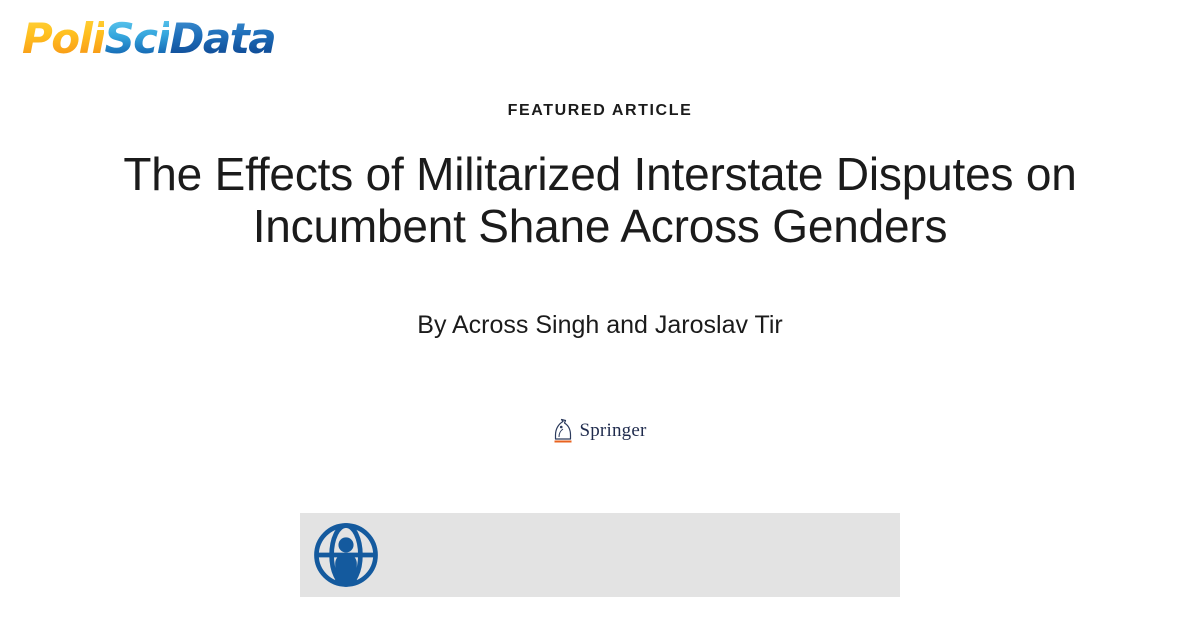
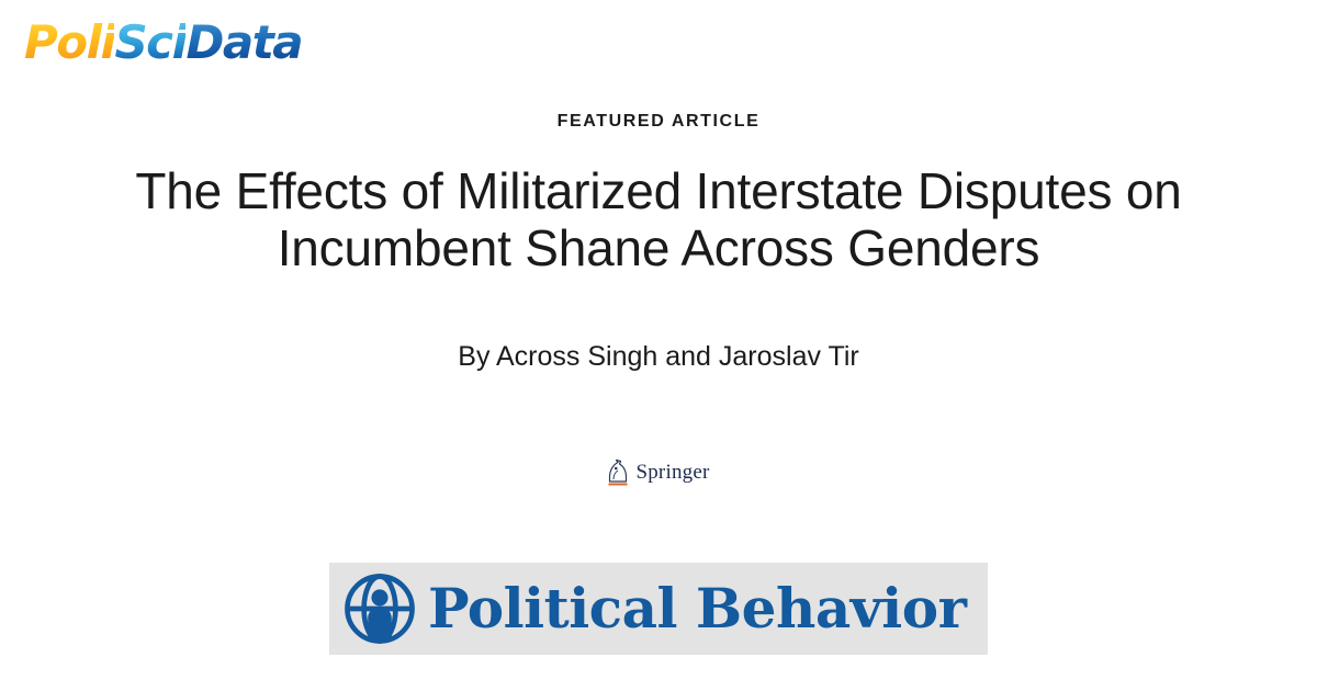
  Poli
  Sci
  Data
  FEATURED ARTICLE
  The Effects of Militarized Interstate Disputes on Incumbent Shane Across Genders
  By Across Singh and Jaroslav Tir
  Springer
+ Political Behavior
